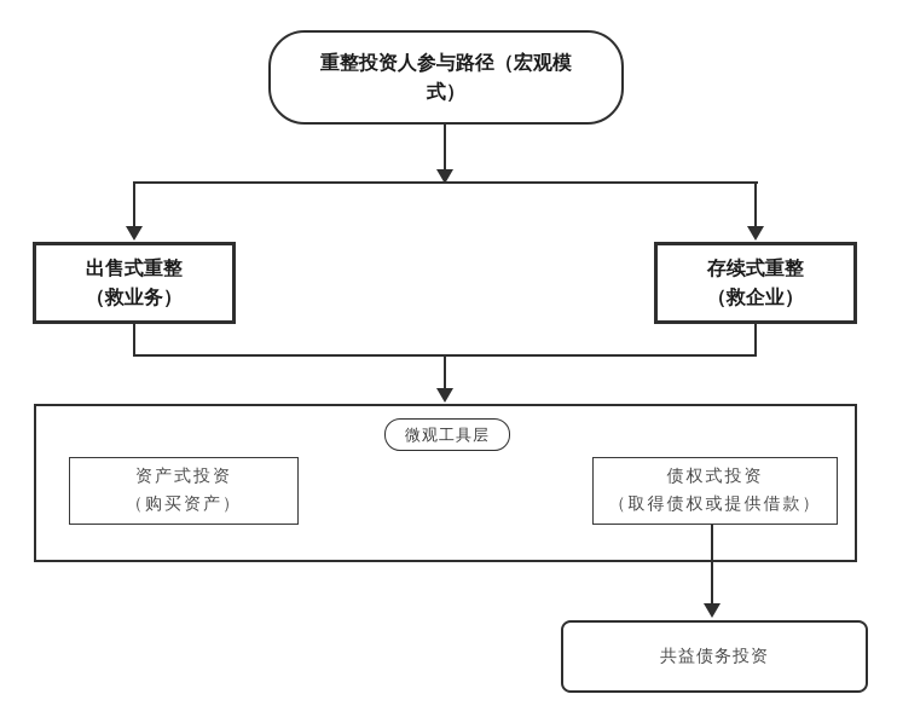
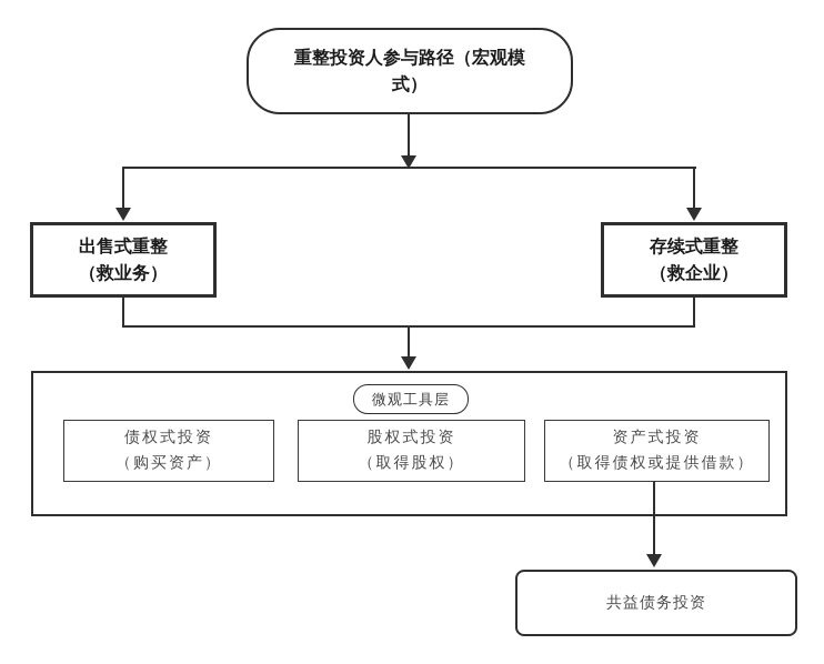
  重整投资人参与路径（宏观模式）
  出售式重整
  （救业务）
  存续式重整
  （救企业）
  微观工具层
- 资产式投资
+ 债权式投资
  （购买资产）
+ 股权式投资
+ （取得股权）
- 债权式投资
+ 资产式投资
  （取得债权或提供借款）
  共益债务投资
